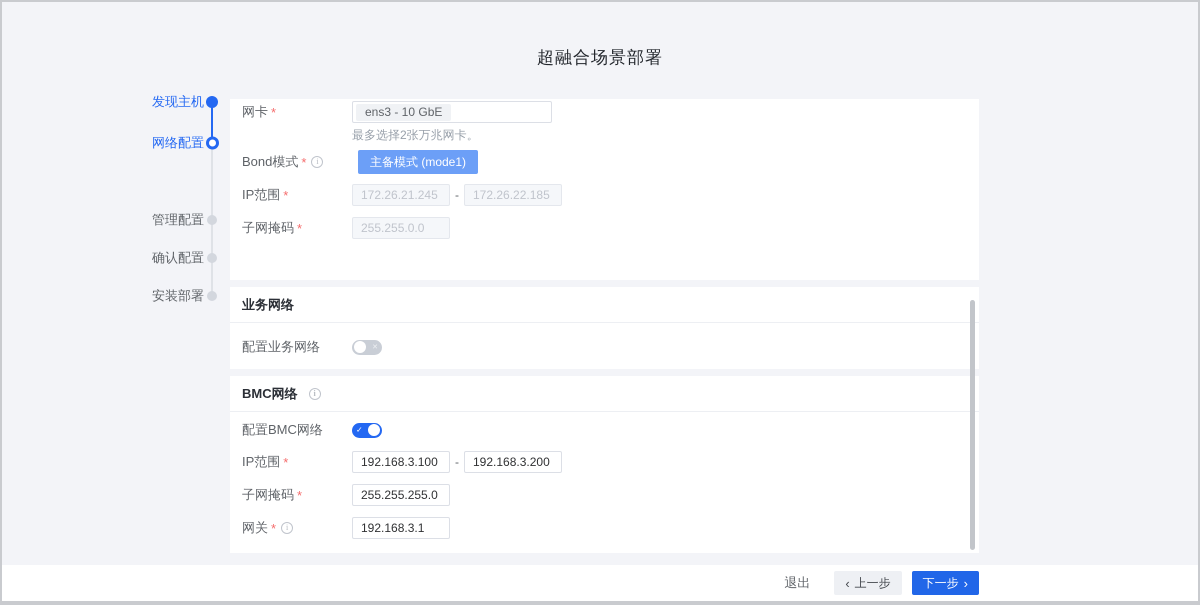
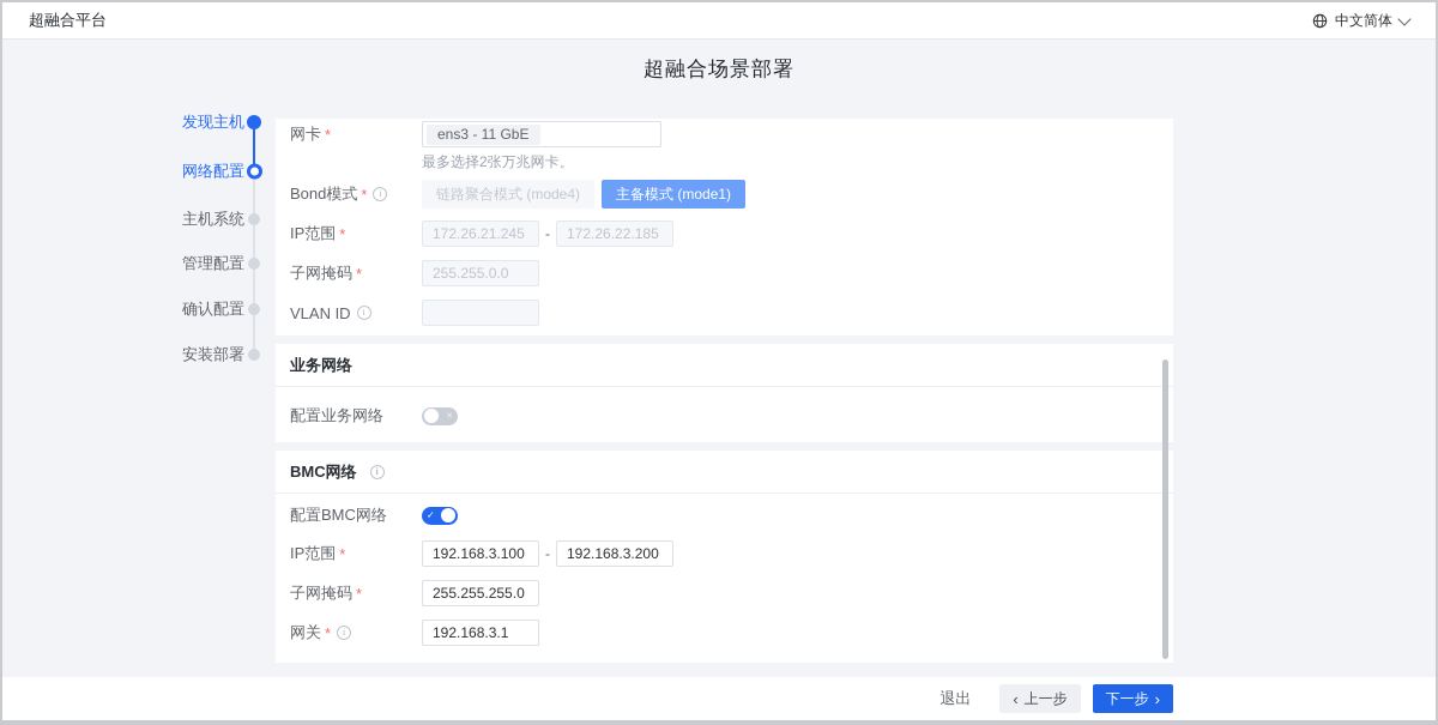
+ 超融合平台
+ 中文简体
  超融合场景部署
  发现主机
  网络配置
+ 主机系统
  管理配置
  确认配置
  安装部署
  网卡
  *
- ens3 - 10 GbE
+ ens3 - 11 GbE
  最多选择2张万兆网卡。
  Bond模式
  *
+ 链路聚合模式 (mode4)
  主备模式 (mode1)
  IP范围
  *
  172.26.21.245
  -
  172.26.22.185
  子网掩码
  *
  255.255.0.0
+ VLAN ID
  业务网络
  配置业务网络
  BMC网络
  配置BMC网络
  IP范围
  *
  192.168.3.100
  -
  192.168.3.200
  子网掩码
  *
  255.255.255.0
  网关
  *
  192.168.3.1
  退出
  上一步
  下一步
